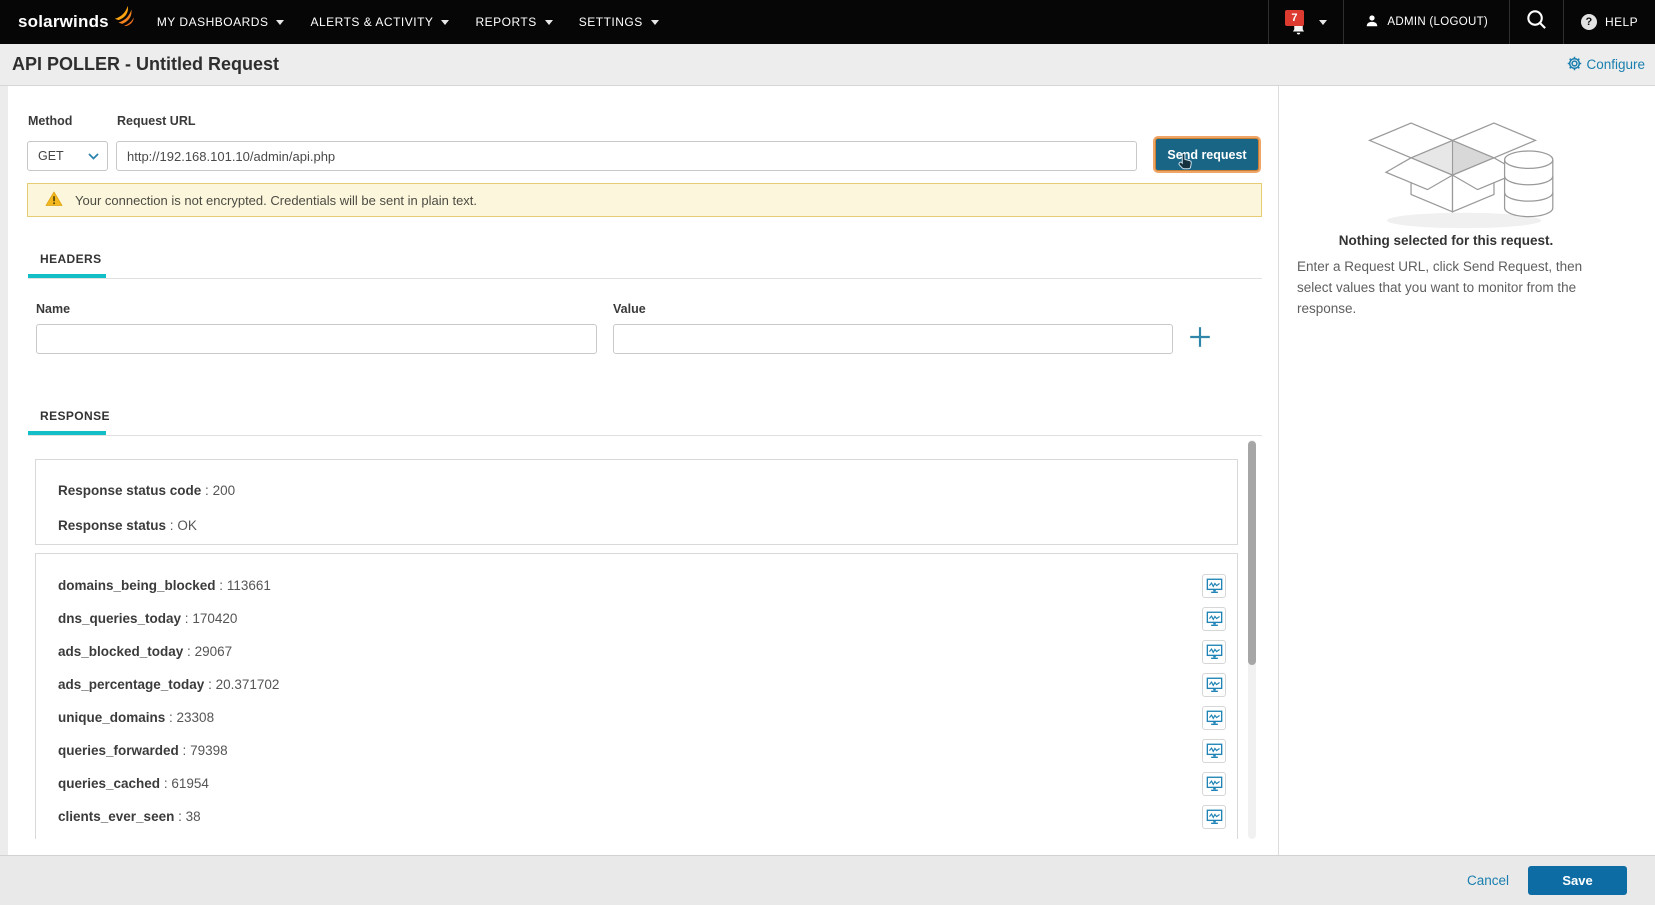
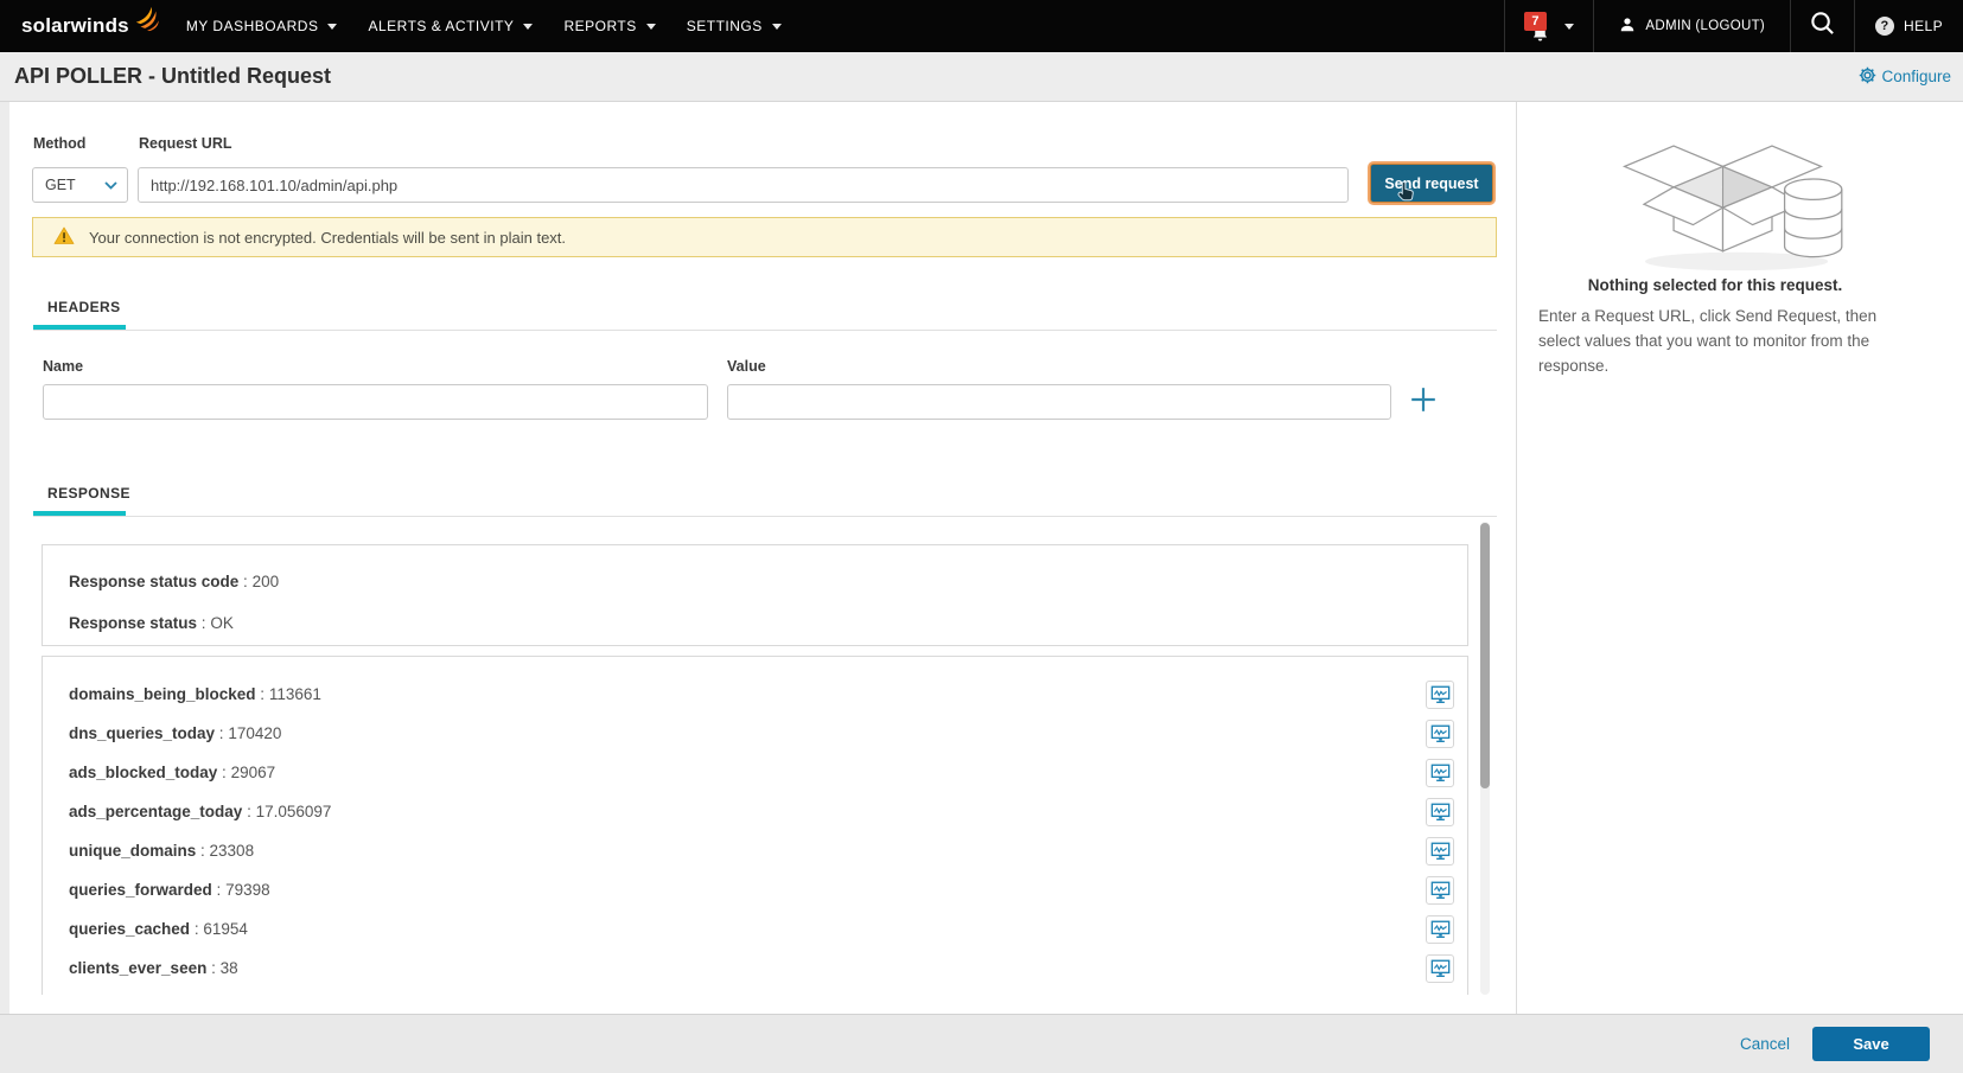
  solarwinds
  MY DASHBOARDS
  ALERTS & ACTIVITY
  REPORTS
  SETTINGS
  7
  ADMIN (LOGOUT)
  ?
  HELP
  API POLLER - Untitled Request
  Configure
  Method
  Request URL
  GET
  http://192.168.101.10/admin/api.php
  Send request
  Your connection is not encrypted. Credentials will be sent in plain text.
  HEADERS
  Name
  Value
  RESPONSE
  Response status code : 200
  Response status : OK
  domains_being_blocked : 113661
  dns_queries_today : 170420
  ads_blocked_today : 29067
- ads_percentage_today : 20.371702
+ ads_percentage_today : 17.056097
  unique_domains : 23308
  queries_forwarded : 79398
  queries_cached : 61954
  clients_ever_seen : 38
  Nothing selected for this request.
  Enter a Request URL, click Send Request, then select values that you want to monitor from the response.
  Cancel
  Save
